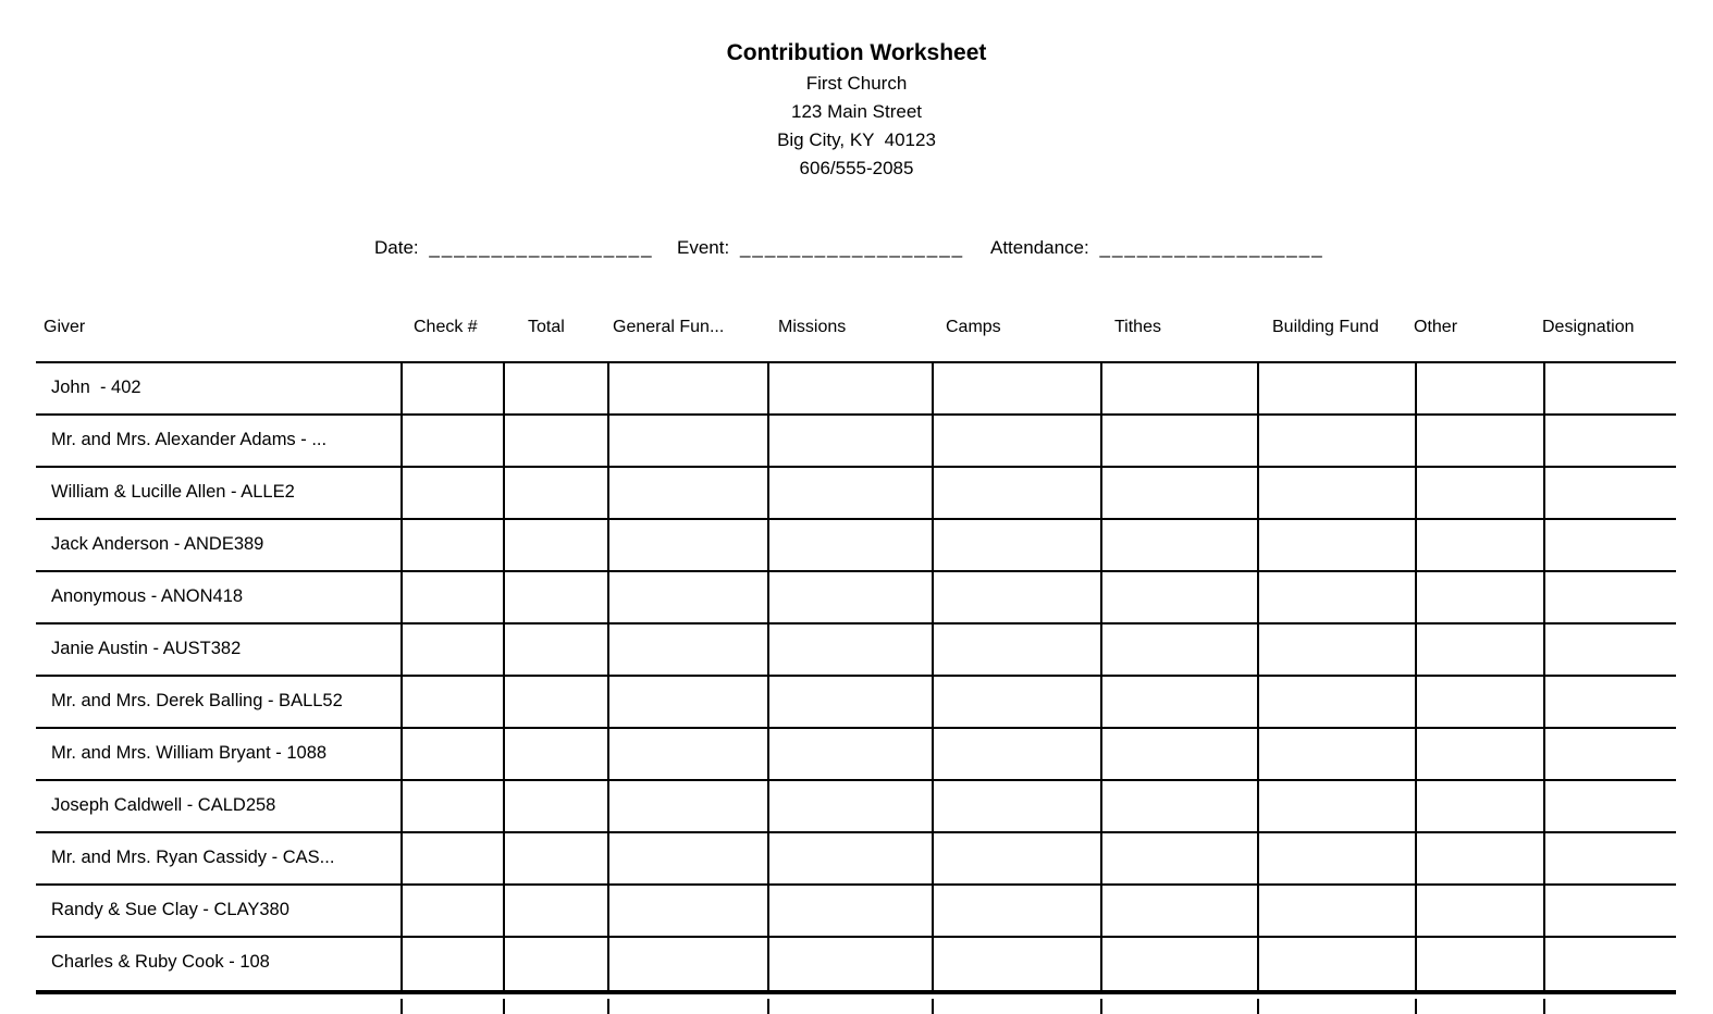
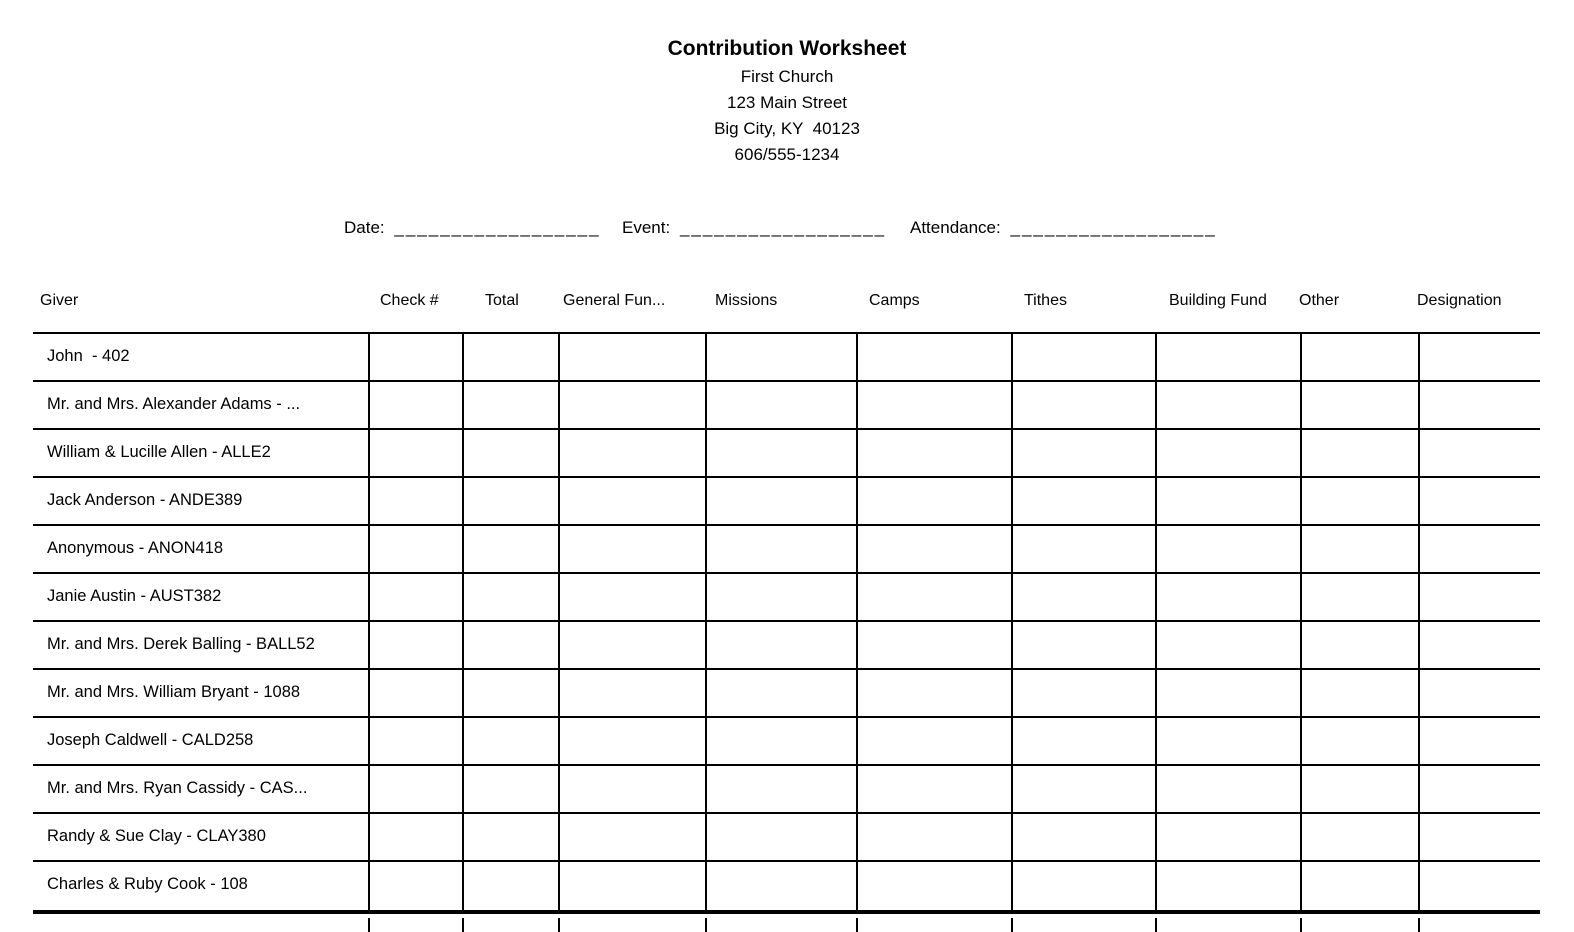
  Contribution Worksheet
  First Church
  123 Main Street
  Big City, KY 40123
- 606/555-2085
+ 606/555-1234
  Date: __________________
  Event: __________________
  Attendance: __________________
  Giver
  Check #
  Total
  General Fun...
  Missions
  Camps
  Tithes
  Building Fund
  Other
  Designation
  John - 402
  Mr. and Mrs. Alexander Adams - ...
  William & Lucille Allen - ALLE2
  Jack Anderson - ANDE389
  Anonymous - ANON418
  Janie Austin - AUST382
  Mr. and Mrs. Derek Balling - BALL52
  Mr. and Mrs. William Bryant - 1088
  Joseph Caldwell - CALD258
  Mr. and Mrs. Ryan Cassidy - CAS...
  Randy & Sue Clay - CLAY380
  Charles & Ruby Cook - 108
